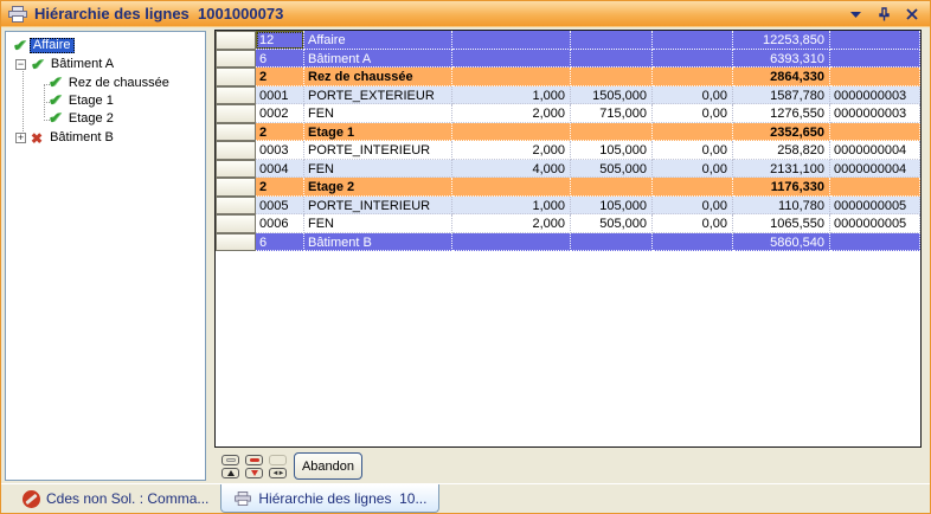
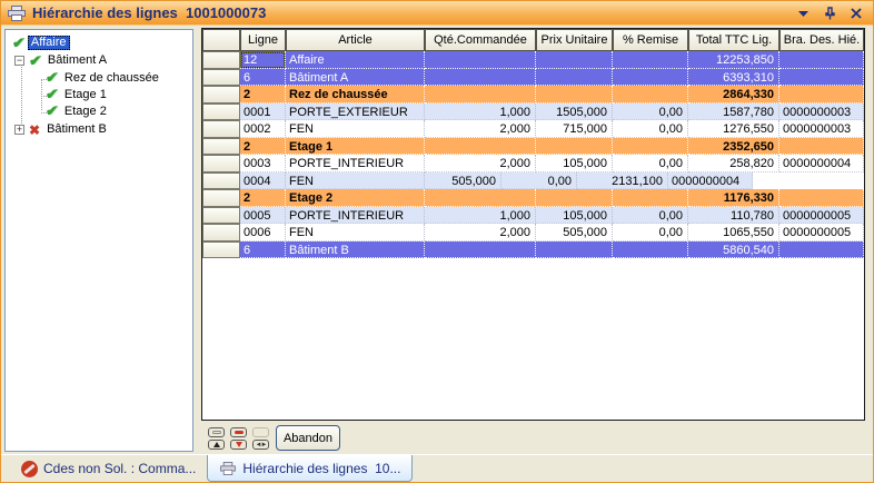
  Hiérarchie des lignes 1001000073
  ✔
  Affaire
  −
  ✔
  Bâtiment A
  ✔
  Rez de chaussée
  ✔
  Etage 1
  ✔
  Etage 2
  +
  ✖
  Bâtiment B
+ Ligne
+ Article
+ Qté.Commandée
+ Prix Unitaire
+ % Remise
+ Total TTC Lig.
+ Bra. Des. Hié.
  12
  Affaire
  12253,850
  6
  Bâtiment A
  6393,310
  2
  Rez de chaussée
  2864,330
  0001
  PORTE_EXTERIEUR
  1,000
  1505,000
  0,00
  1587,780
  0000000003
  0002
  FEN
  2,000
  715,000
  0,00
  1276,550
  0000000003
  2
  Etage 1
  2352,650
  0003
  PORTE_INTERIEUR
  2,000
  105,000
  0,00
  258,820
  0000000004
  0004
  FEN
- 4,000
  505,000
  0,00
  2131,100
  0000000004
  2
  Etage 2
  1176,330
  0005
  PORTE_INTERIEUR
  1,000
  105,000
  0,00
  110,780
  0000000005
  0006
  FEN
  2,000
  505,000
  0,00
  1065,550
  0000000005
  6
  Bâtiment B
  5860,540
  Abandon
  Cdes non Sol. : Comma...
  Hiérarchie des lignes 10...
